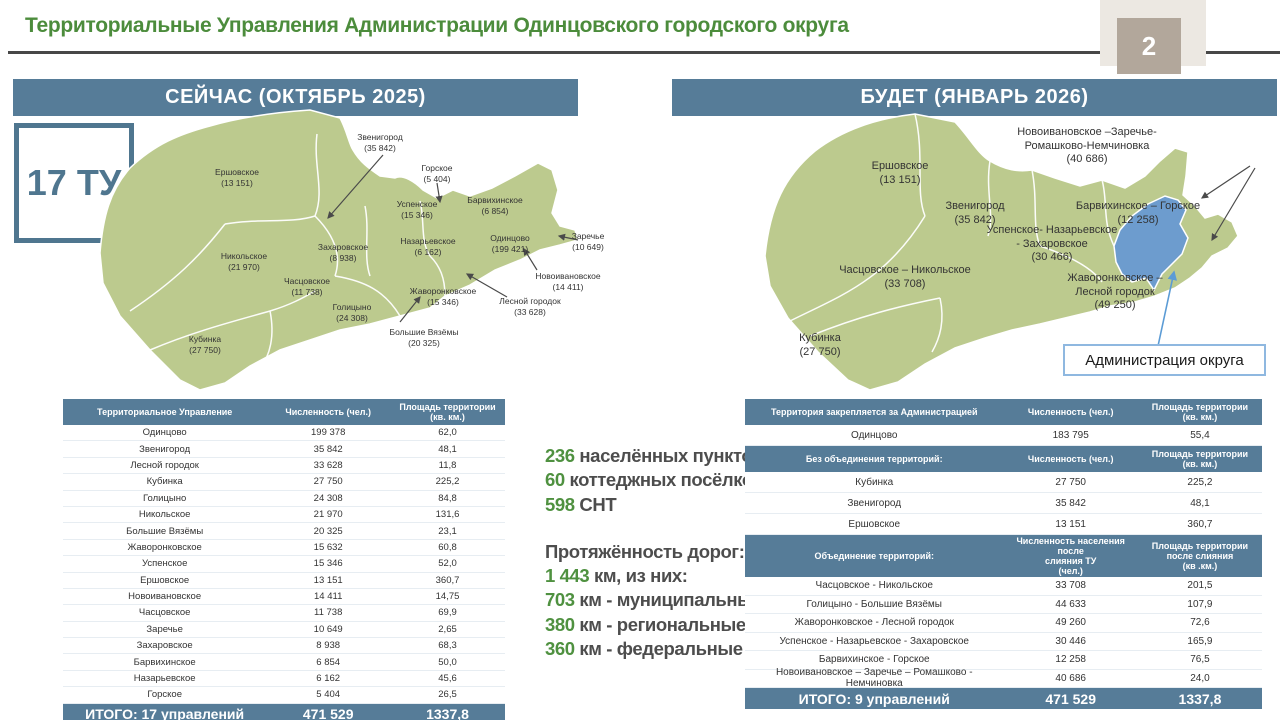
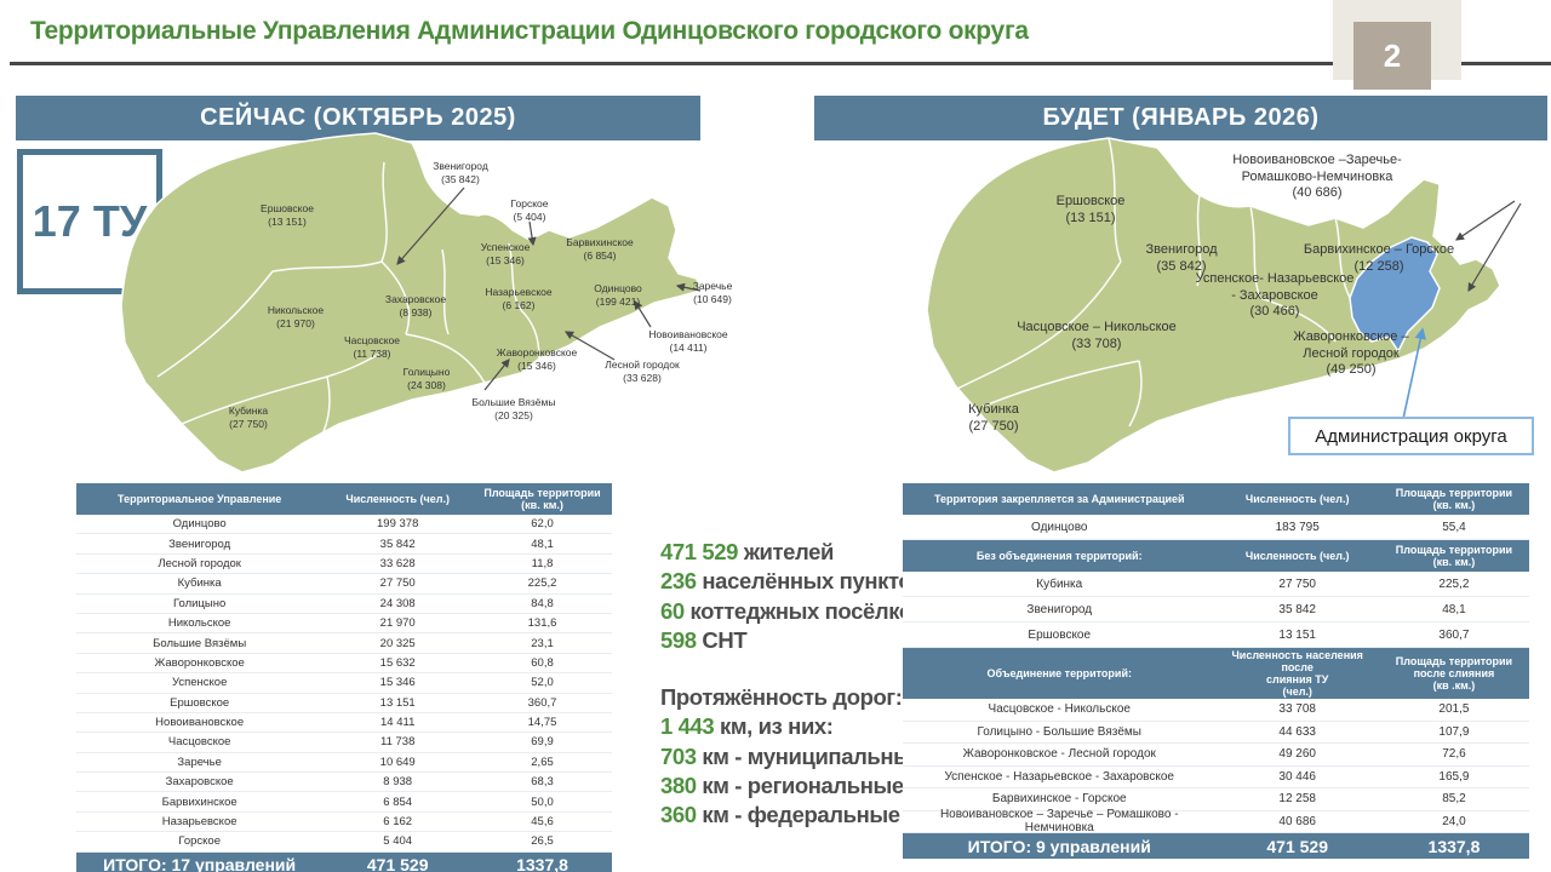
  Территориальные Управления Администрации Одинцовского городского округа
  2
  СЕЙЧАС (ОКТЯБРЬ 2025)
  17 ТУ
  Звенигород
  (35 842)
  Горское
  (5 404)
  Ершовское
  (13 151)
  Успенское
  (15 346)
  Барвихинское
  (6 854)
  Одинцово
  (199 421)
  Заречье
  (10 649)
  Захаровское
  (8 938)
  Назарьевское
  (6 162)
  Никольское
  (21 970)
  Новоивановское
  (14 411)
  Часцовское
  (11 738)
  Жаворонковское
  (15 346)
  Лесной городок
  (33 628)
  Голицыно
  (24 308)
  Большие Вязёмы
  (20 325)
  Кубинка
  (27 750)
  Территориальное Управление
  Численность (чел.)
  Площадь территории
  (кв. км.)
  Одинцово
  199 378
  62,0
  Звенигород
  35 842
  48,1
  Лесной городок
  33 628
  11,8
  Кубинка
  27 750
  225,2
  Голицыно
  24 308
  84,8
  Никольское
  21 970
  131,6
  Большие Вязёмы
  20 325
  23,1
  Жаворонковское
  15 632
  60,8
  Успенское
  15 346
  52,0
  Ершовское
  13 151
  360,7
  Новоивановское
  14 411
  14,75
  Часцовское
  11 738
  69,9
  Заречье
  10 649
  2,65
  Захаровское
  8 938
  68,3
  Барвихинское
  6 854
  50,0
  Назарьевское
  6 162
  45,6
  Горское
  5 404
  26,5
  ИТОГО: 17 управлений
  471 529
  1337,8
+ 471 529 жителей
  236 населённых пункт
  60 коттеджных посёлк
  598 СНТ
  Протяжённость доро
  1 443 км, из них:
  703 км - муниципальн
  380 км - региональные
  360 км - федеральные
  БУДЕТ (ЯНВАРЬ 2026)
  Новоивановское –Заречье-
  Ромашково-Немчиновка
  (40 686)
  Ершовское
  (13 151)
  Звенигород
  (35 842)
  Барвихинское – Горское
  (12 258)
  Успенское- Назарьевское
  - Захаровское
  (30 466)
  Часцовское – Никольское
  (33 708)
  Жаворонковское –
  Лесной городок
  (49 250)
  Кубинка
  (27 750)
  Администрация округа
  Территория закрепляется за Администрацией
  Численность (чел.)
  Площадь территории
  (кв. км.)
  Одинцово
  183 795
  55,4
  Без объединения территорий:
  Численность (чел.)
  Площадь территории
  (кв. км.)
  Кубинка
  27 750
  225,2
  Звенигород
  35 842
  48,1
  Ершовское
  13 151
  360,7
  Объединение территорий:
  Численность населения после
  слияния ТУ
  (чел.)
  Площадь территории после слияния
  (кв .км.)
  Часцовское - Никольское
  33 708
  201,5
  Голицыно - Большие Вязёмы
  44 633
  107,9
  Жаворонковское - Лесной городок
  49 260
  72,6
  Успенское - Назарьевское - Захаровское
  30 446
  165,9
  Барвихинское - Горское
  12 258
- 76,5
+ 85,2
  Новоивановское – Заречье – Ромашково - Немчиновка
  40 686
  24,0
  ИТОГО: 9 управлений
  471 529
  1337,8
